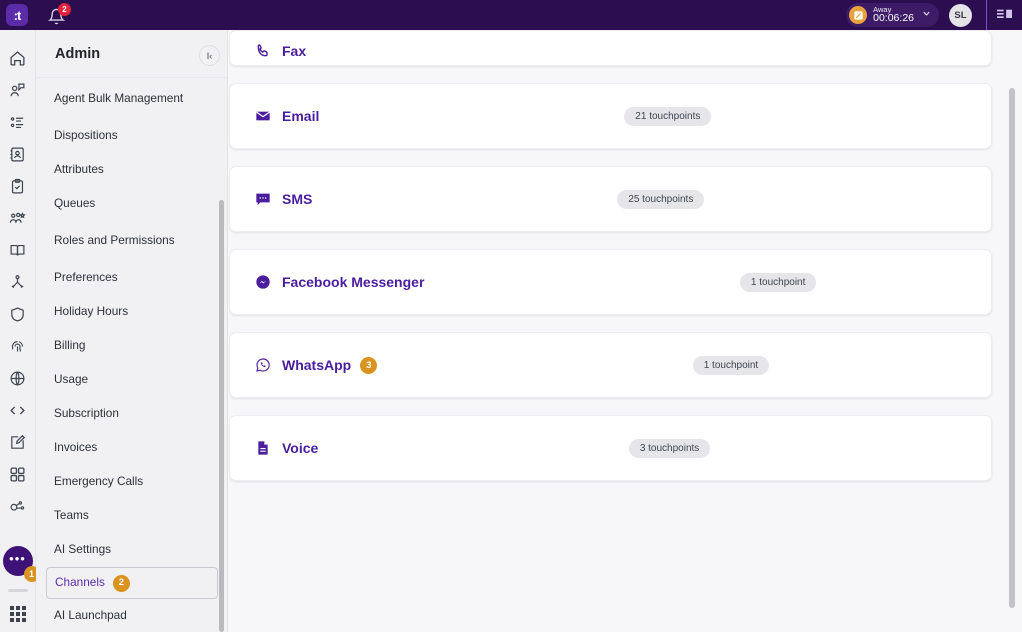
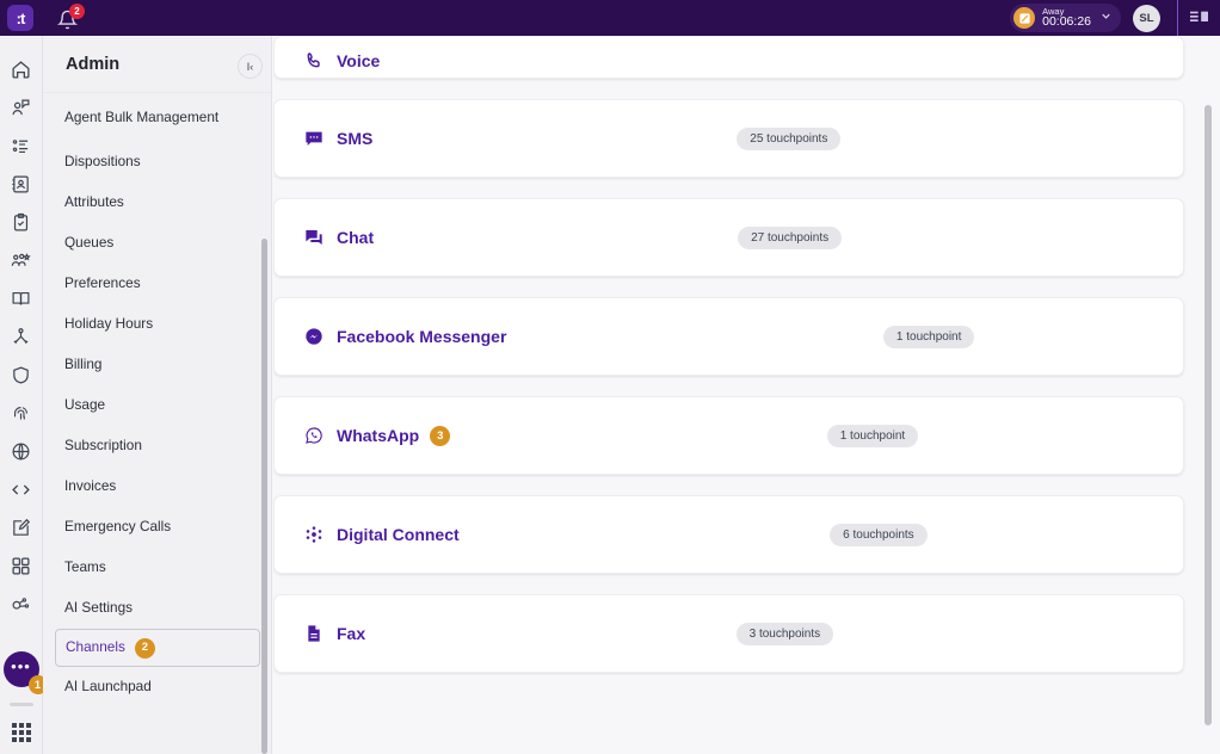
  :t
  2
  Away
  00:06:26
  SL
  •••
  1
  Admin
  Agent Bulk Management
  Dispositions
  Attributes
  Queues
- Roles and Permissions
  Preferences
  Holiday Hours
  Billing
  Usage
  Subscription
  Invoices
  Emergency Calls
  Teams
  AI Settings
  Channels
  2
  AI Launchpad
  I‹
- Fax
+ Voice
- Email
- 21 touchpoints
  SMS
  25 touchpoints
+ Chat
+ 27 touchpoints
  Facebook Messenger
  1 touchpoint
  WhatsApp
  3
  1 touchpoint
+ Digital Connect
+ 6 touchpoints
- Voice
+ Fax
  3 touchpoints
